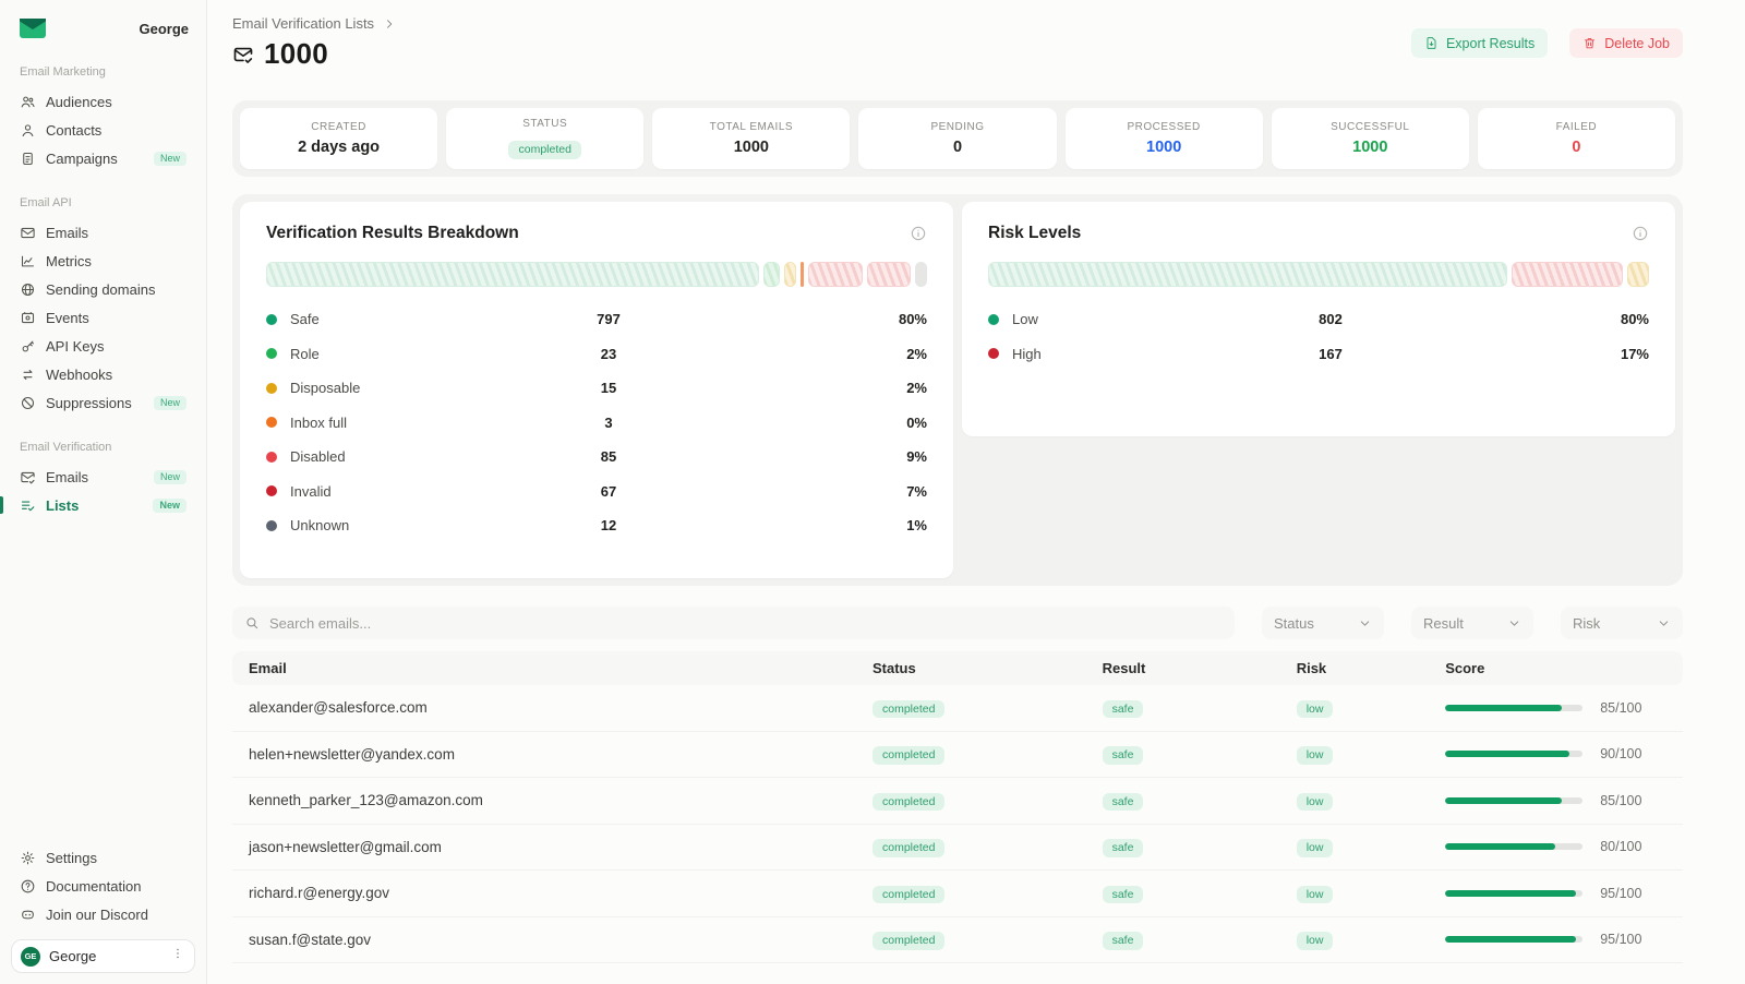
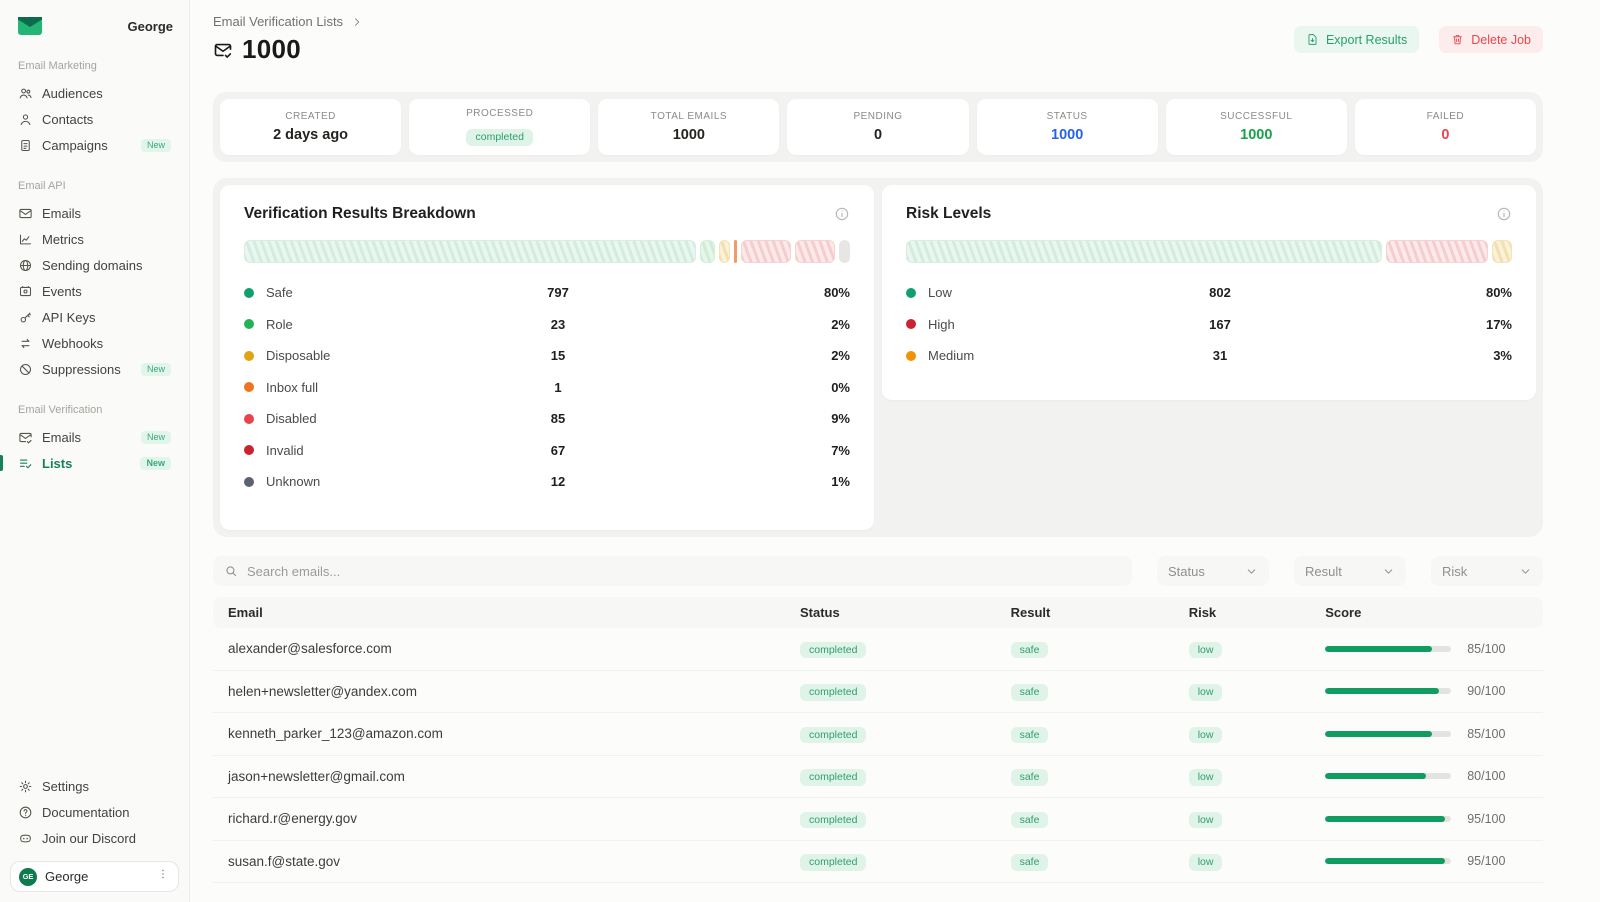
  George
  Email Marketing
  Audiences
  Contacts
  Campaigns
  New
  Email API
  Emails
  Metrics
  Sending domains
  Events
  API Keys
  Webhooks
  Suppressions
  New
  Email Verification
  Emails
  New
  Lists
  New
  Settings
  Documentation
  Join our Discord
  GE
  George
  Email Verification Lists
  1000
  Export Results
  Delete Job
  CREATED
  2 days ago
- STATUS
+ PROCESSED
  completed
  TOTAL EMAILS
  1000
  PENDING
  0
- PROCESSED
+ STATUS
  1000
  SUCCESSFUL
  1000
  FAILED
  0
  Verification Results Breakdown
  Safe
  797
  80%
  Role
  23
  2%
  Disposable
  15
  2%
  Inbox full
- 3
+ 1
  0%
  Disabled
  85
  9%
  Invalid
  67
  7%
  Unknown
  12
  1%
  Risk Levels
  Low
  802
  80%
  High
  167
  17%
+ Medium
+ 31
+ 3%
  Search emails...
  Status
  Result
  Risk
  Email
  Status
  Result
  Risk
  Score
  alexander@salesforce.com
  completed
  safe
  low
  85/100
  helen+newsletter@yandex.com
  completed
  safe
  low
  90/100
  kenneth_parker_123@amazon.com
  completed
  safe
  low
  85/100
  jason+newsletter@gmail.com
  completed
  safe
  low
  80/100
  richard.r@energy.gov
  completed
  safe
  low
  95/100
  susan.f@state.gov
  completed
  safe
  low
  95/100
